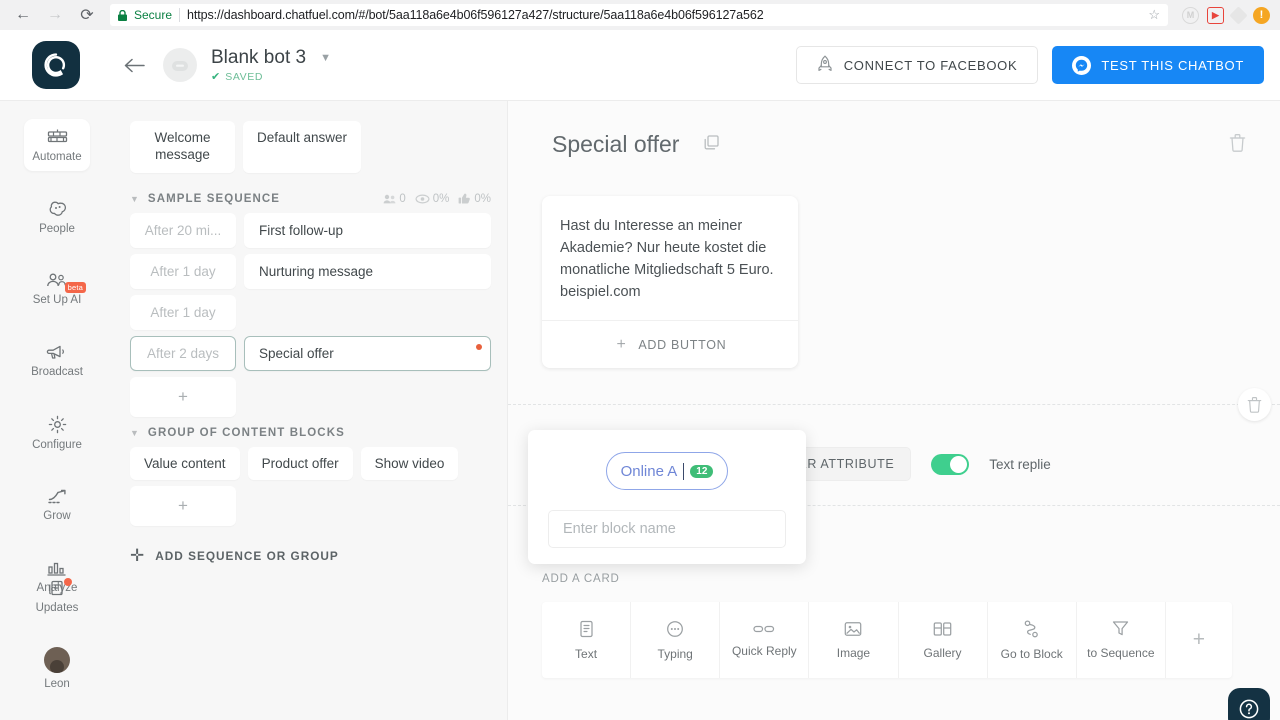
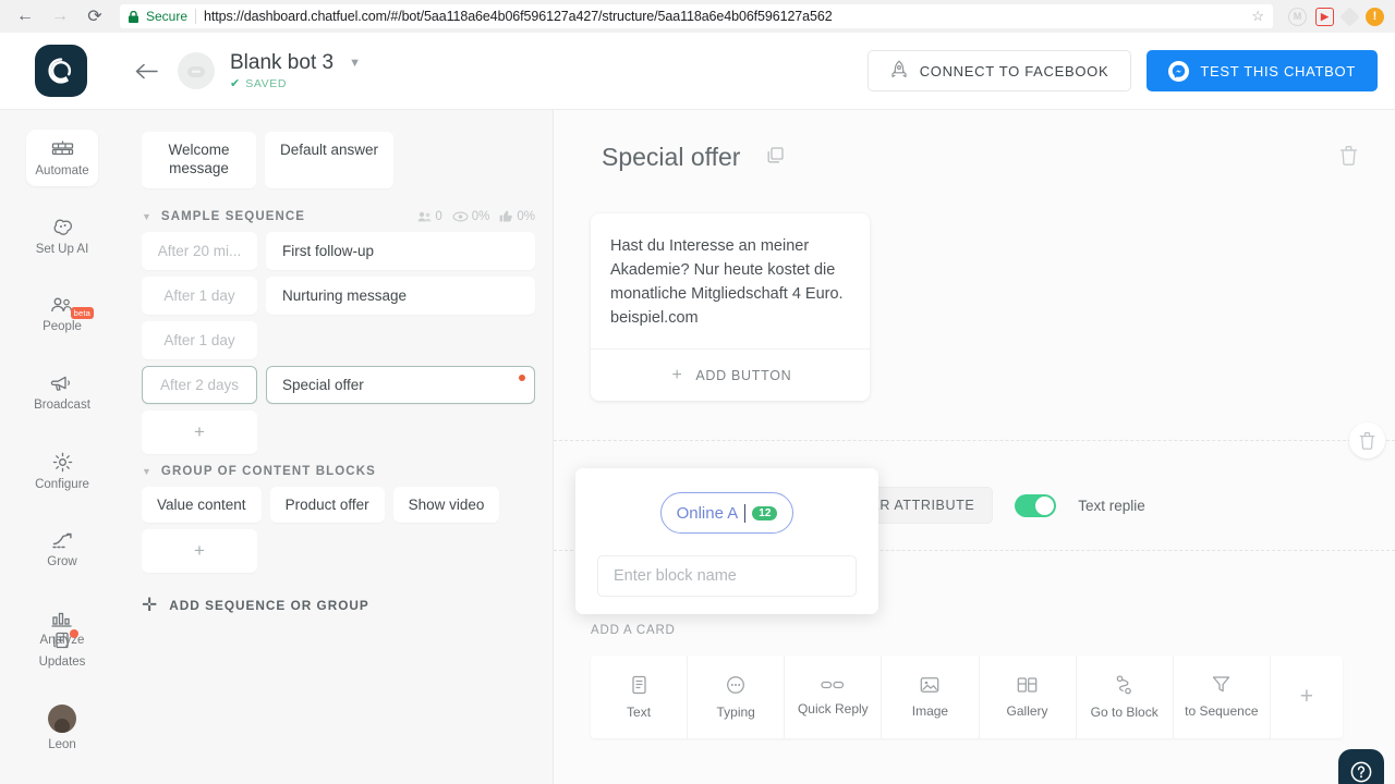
  ←
  →
  ⟳
  Secure
  https://dashboard.chatfuel.com/#/bot/5aa118a6e4b06f596127a427/structure/5aa118a6e4b06f596127a562
  ☆
  M
  ▶
  !
  Blank bot 3
  ▼
  ✔
  SAVED
  CONNECT TO FACEBOOK
  TEST THIS CHATBOT
  Automate
- People
+ Set Up AI
  beta
- Set Up AI
+ People
  Broadcast
  Configure
  Grow
  Analze
  Updates
  Leon
  Welcome message
  Default answer
  ▼
  SAMPLE SEQUENCE
  0
  0%
  0%
  After 20 mi...
  First follow-up
  After 1 day
  Nurturing message
  After 1 day
  After 2 days
  Special offer
  +
  ▼
  GROUP OF CONTENT BLOCKS
  Value content
  Product offer
  Show video
  +
  ✛
  ADD SEQUENCE OR GROUP
  Special offer
- Hast du Interesse an meiner Akademie? Nur heute kostet die monatliche Mitgliedschaft 5 Euro. beispiel.com
+ Hast du Interesse an meiner Akademie? Nur heute kostet die monatliche Mitgliedschaft 4 Euro. beispiel.com
  ＋
  ADD BUTTON
  R ATTRIBUTE
  Text replie
  ADD A CARD
  Text
  Typing
  Quick Reply
  Image
  Gallery
  Go to Block
  to Sequence
  +
  Online A
  12
  Enter block name
